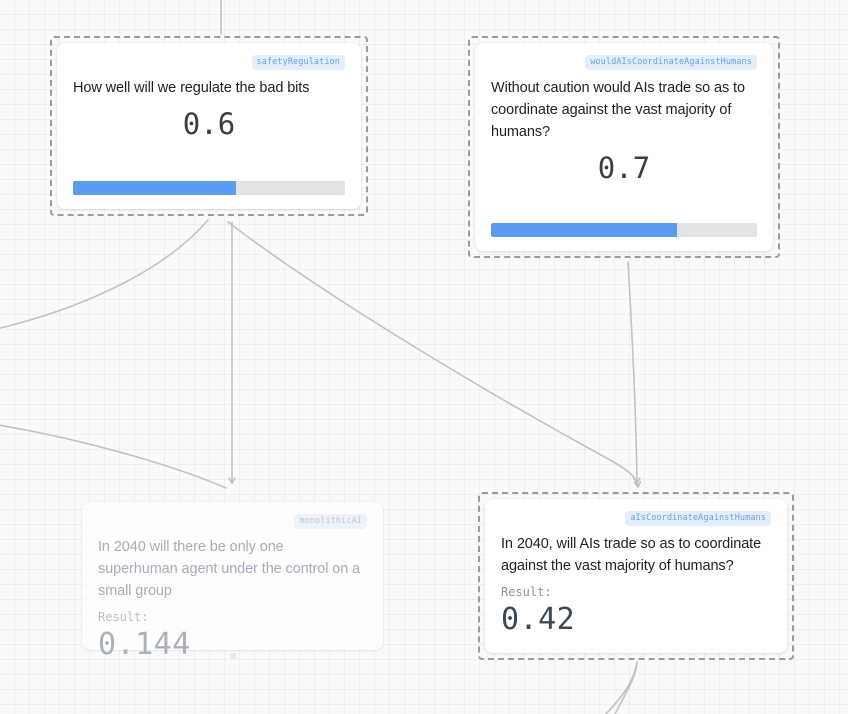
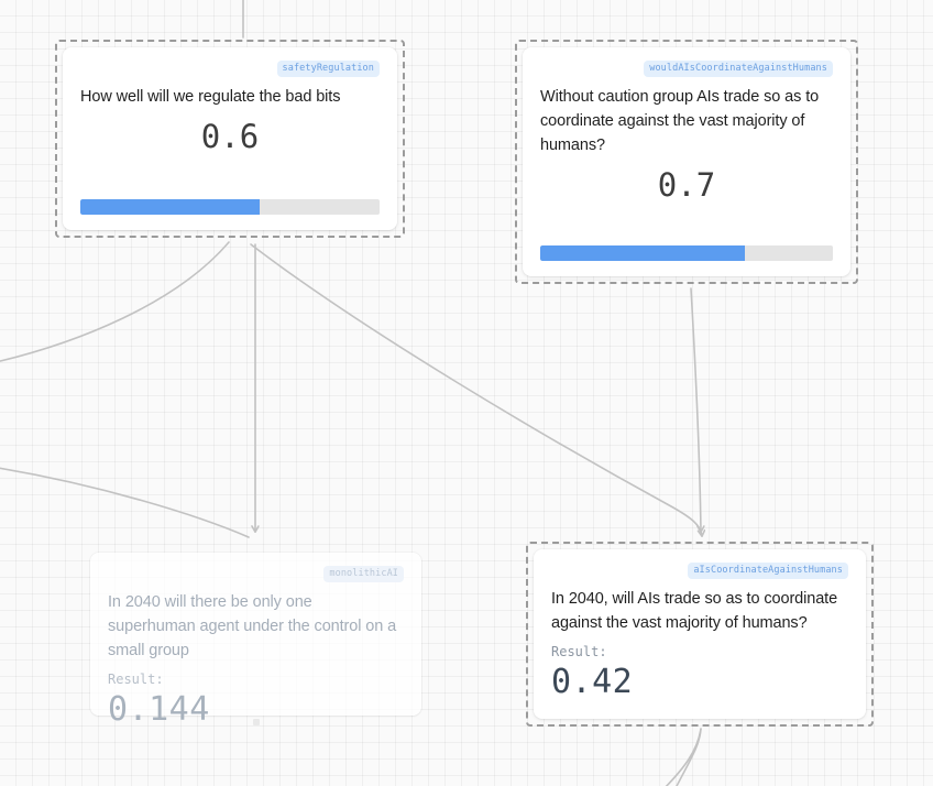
  safetyRegulation
  How well will we regulate the bad bits
  0.6
  wouldAIsCoordinateAgainstHumans
- Without caution would AIs trade so as to coordinate against the vast majority of humans?
+ Without caution group AIs trade so as to coordinate against the vast majority of humans?
  0.7
  monolithicAI
  In 2040 will there be only one superhuman agent under the control on a small group
  Result:
  0.144
  aIsCoordinateAgainstHumans
  In 2040, will AIs trade so as to coordinate against the vast majority of humans?
  Result:
  0.42
